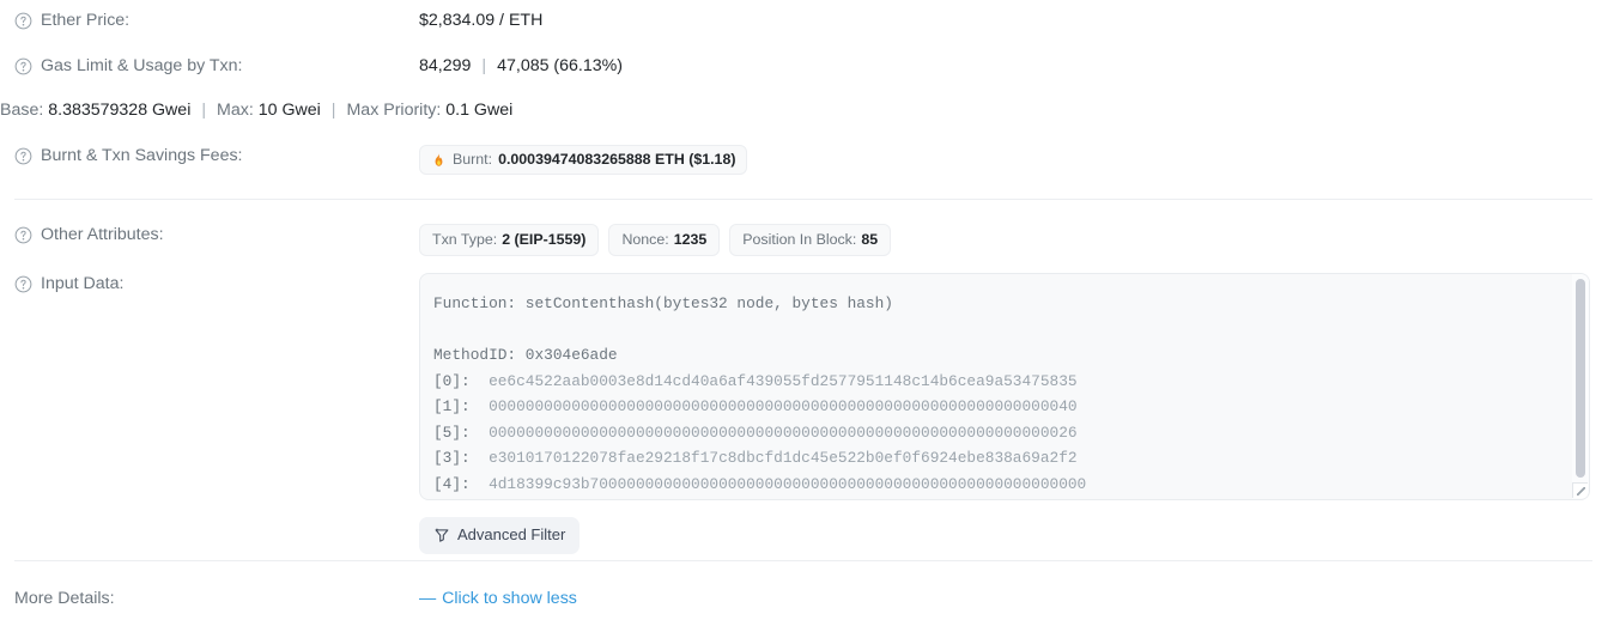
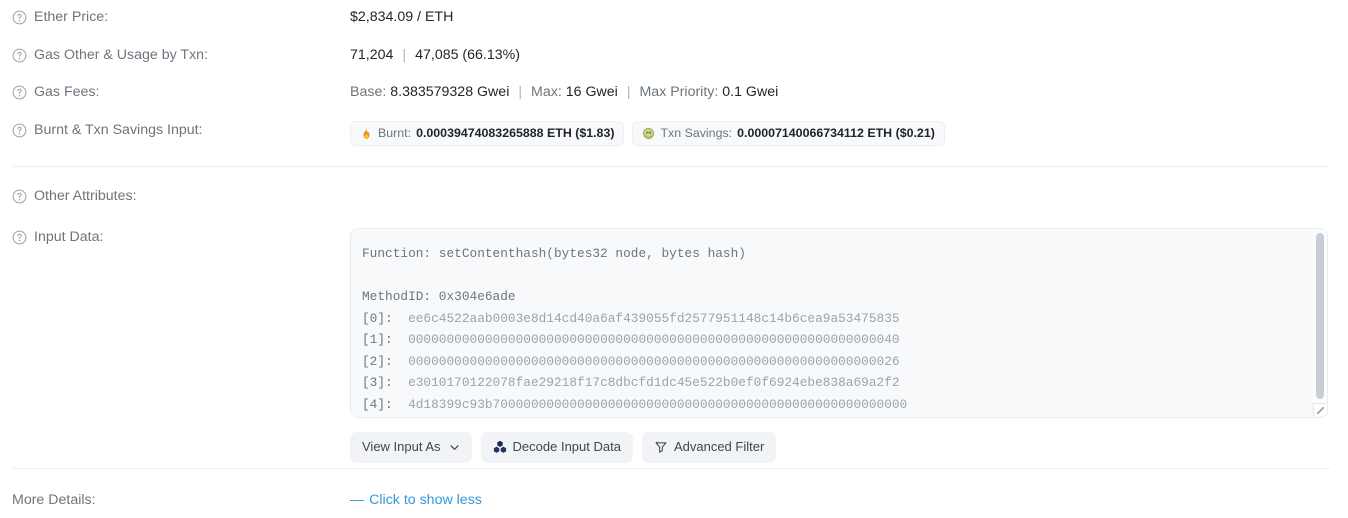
  Ether Price:
  $2,834.09 / ETH
- Gas Limit & Usage by Txn:
+ Gas Other & Usage by Txn:
- 84,299 | 47,085 (66.13%)
+ 71,204 | 47,085 (66.13%)
+ Gas Fees:
- Base: 8.383579328 Gwei | Max: 10 Gwei | Max Priority: 0.1 Gwei
+ Base: 8.383579328 Gwei | Max: 16 Gwei | Max Priority: 0.1 Gwei
- Burnt & Txn Savings Fees:
+ Burnt & Txn Savings Input:
  Burnt:
- 0.00039474083265888 ETH ($1.18)
+ 0.00039474083265888 ETH ($1.83)
+ Txn Savings:
+ 0.00007140066734112 ETH ($0.21)
  Other Attributes:
- Txn Type:
- 2 (EIP-1559)
- Nonce:
- 1235
- Position In Block:
- 85
  Input Data:
- Function: setContenthash(bytes32 node, bytes hash) MethodID: 0x304e6ade [0]: ee6c4522aab0003e8d14cd40a6af439055fd2577951148c14b6cea9a53475835 [1]: 0000000000000000000000000000000000000000000000000000000000000040 [5]: 0000000000000000000000000000000000000000000000000000000000000026 [3]: e3010170122078fae29218f17c8dbcfd1dc45e522b0ef0f6924ebe838a69a2f2 [4]: 4d18399c93b700000000000000000000000000000000000000000000000000000
+ Function: setContenthash(bytes32 node, bytes hash) MethodID: 0x304e6ade [0]: ee6c4522aab0003e8d14cd40a6af439055fd2577951148c14b6cea9a53475835 [1]: 0000000000000000000000000000000000000000000000000000000000000040 [2]: 0000000000000000000000000000000000000000000000000000000000000026 [3]: e3010170122078fae29218f17c8dbcfd1dc45e522b0ef0f6924ebe838a69a2f2 [4]: 4d18399c93b700000000000000000000000000000000000000000000000000000
+ View Input As
+ Decode Input Data
  Advanced Filter
  More Details:
  — Click to show less
